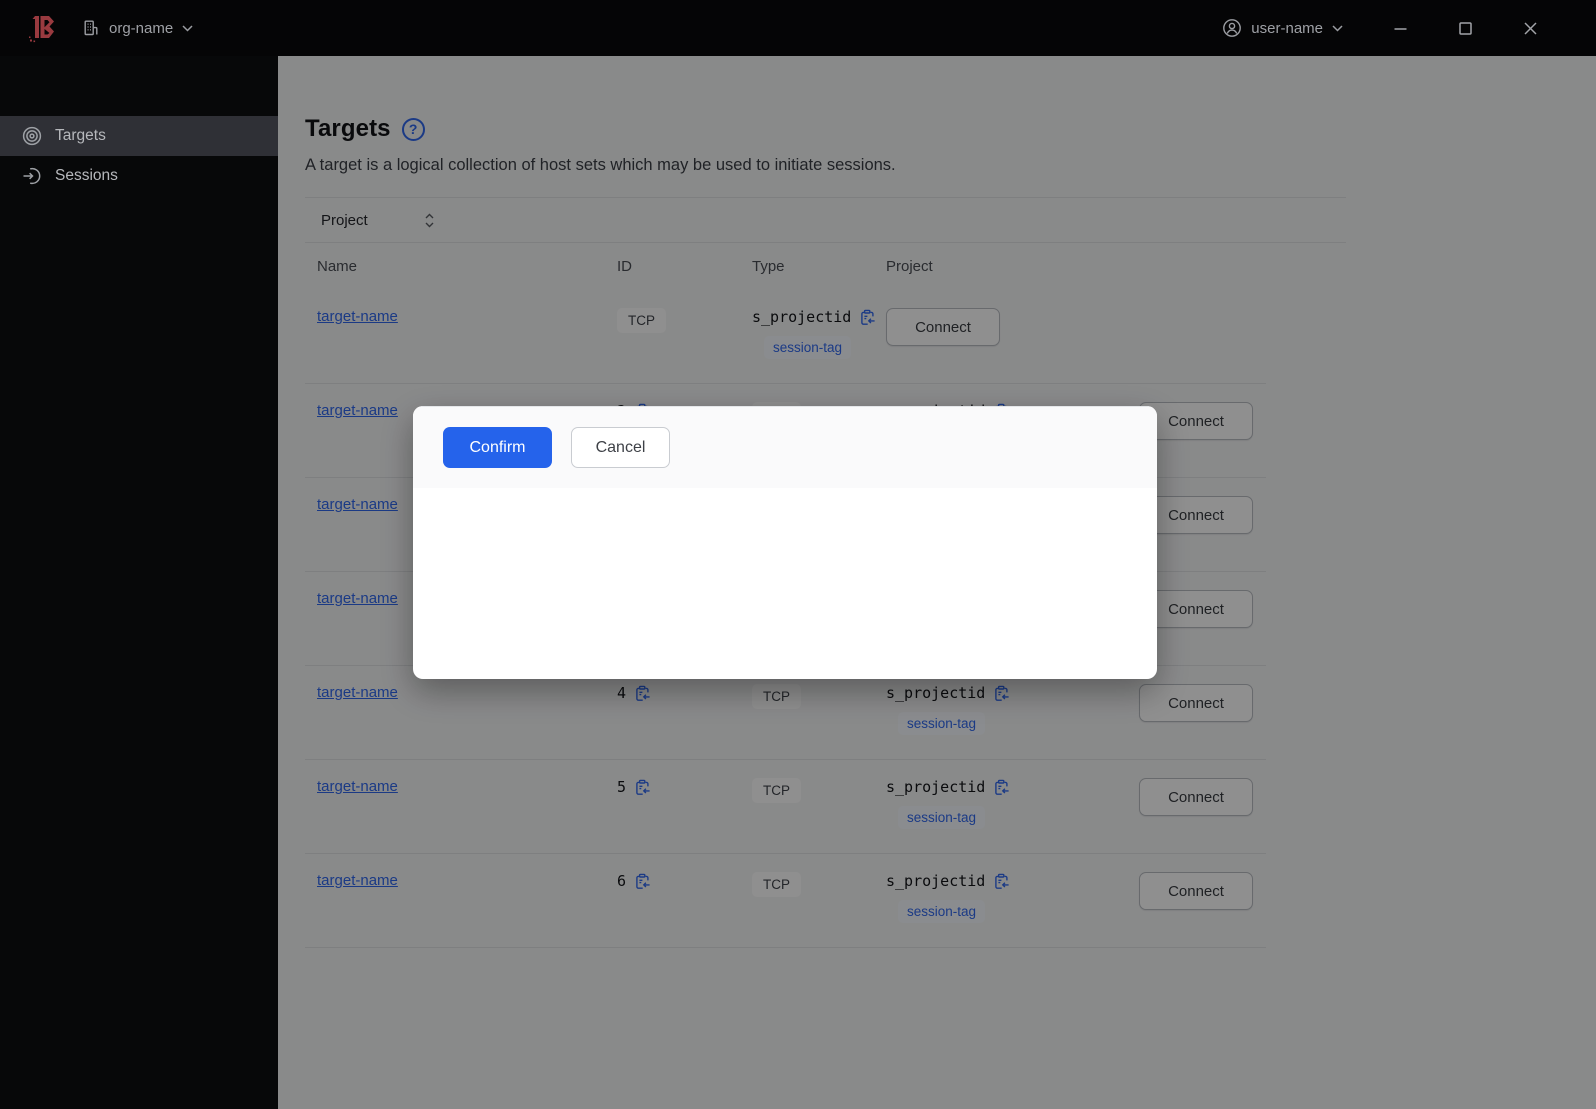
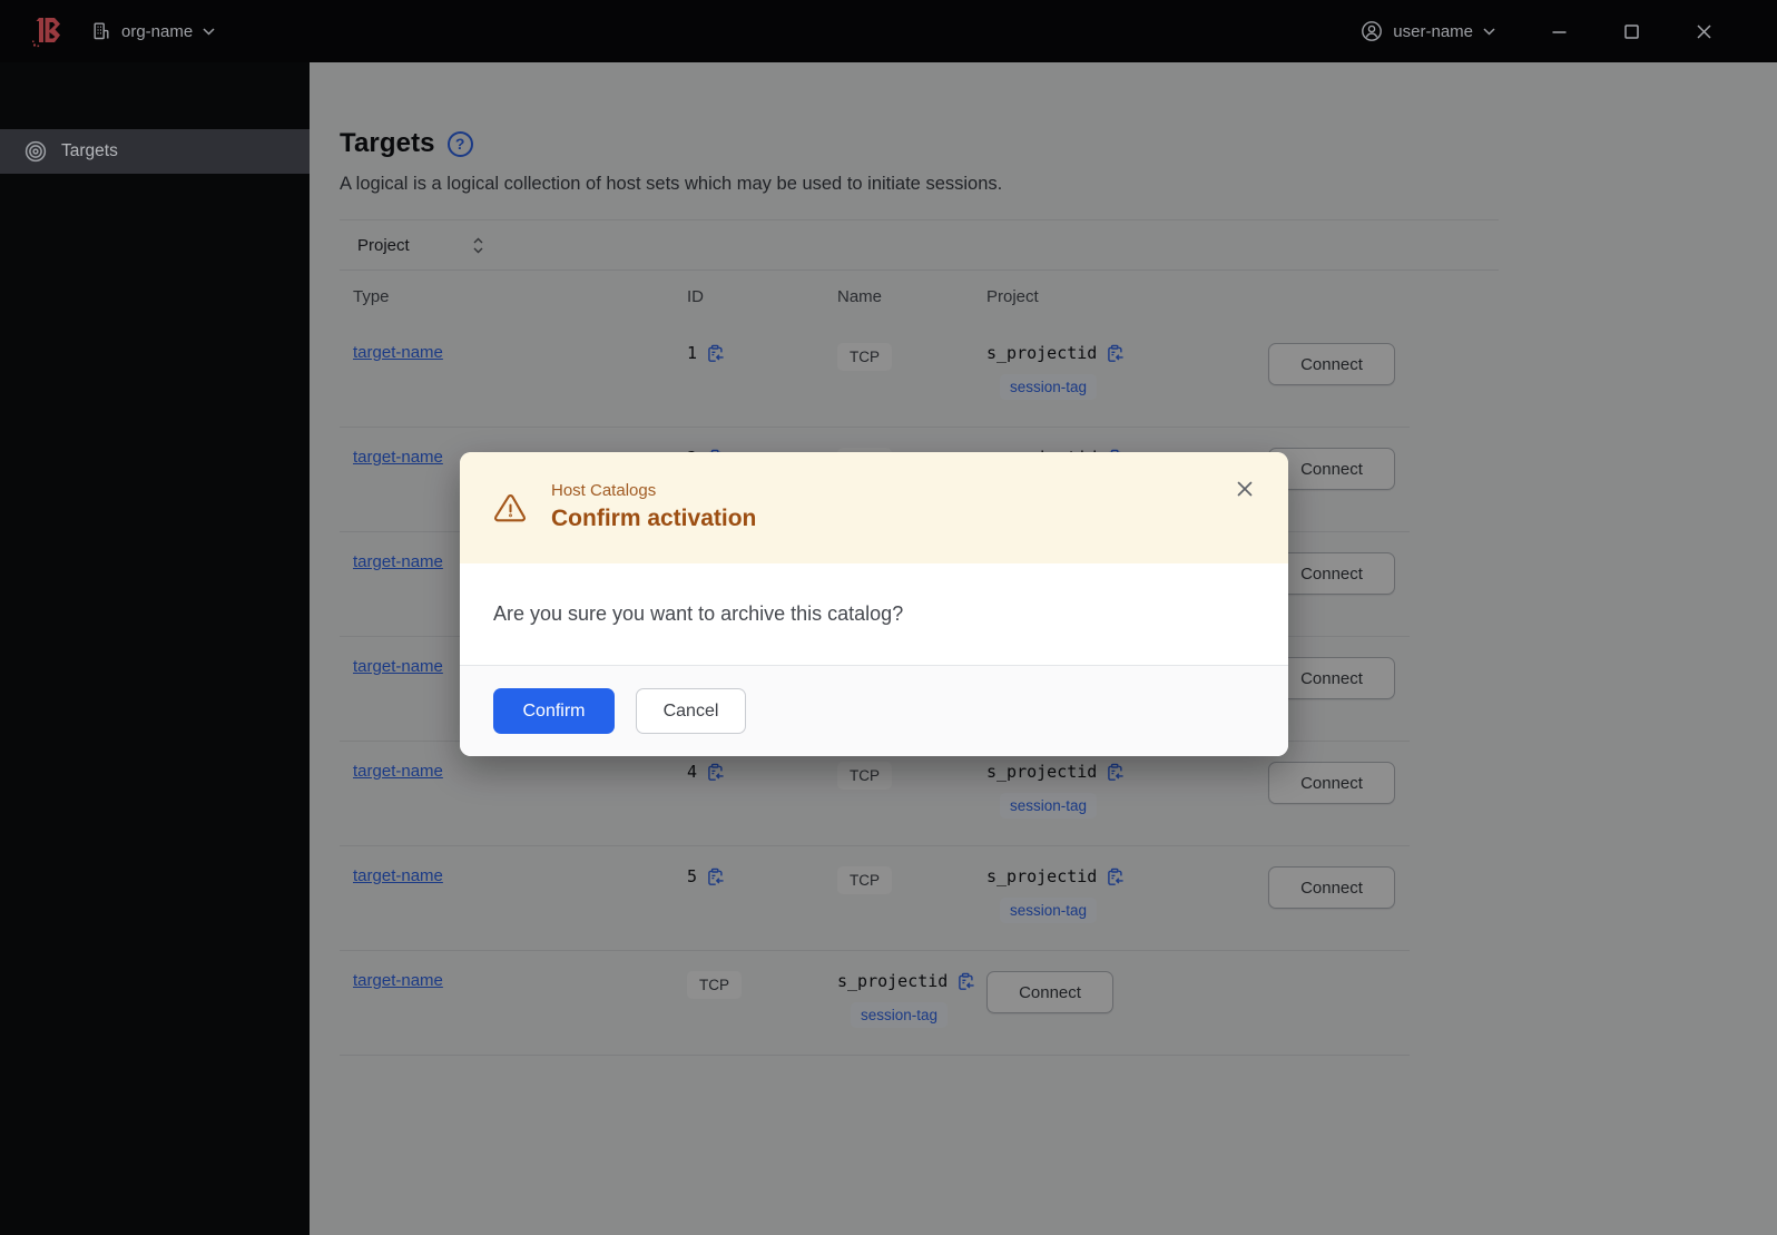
  org-name
  user-name
  Targets
- Sessions
  Targets
  ?
- A target is a logical collection of host sets which may be used to initiate sessions.
+ A logical is a logical collection of host sets which may be used to initiate sessions.
  Project
- Name
+ Type
  ID
- Type
+ Name
  Project
  target-name
+ 1
  TCP
  s_projectid
  session-tag
  Connect
  target-name
  Connect
  target-name
  Connect
  target-name
  Connect
  target-name
  4
  TCP
  s_projectid
  session-tag
  Connect
  target-name
  5
  TCP
  s_projectid
  session-tag
  Connect
  target-name
- 6
  TCP
  s_projectid
  session-tag
  Connect
+ Host Catalogs
+ Confirm activation
+ Are you sure you want to archive this catalog?
  Confirm
  Cancel
